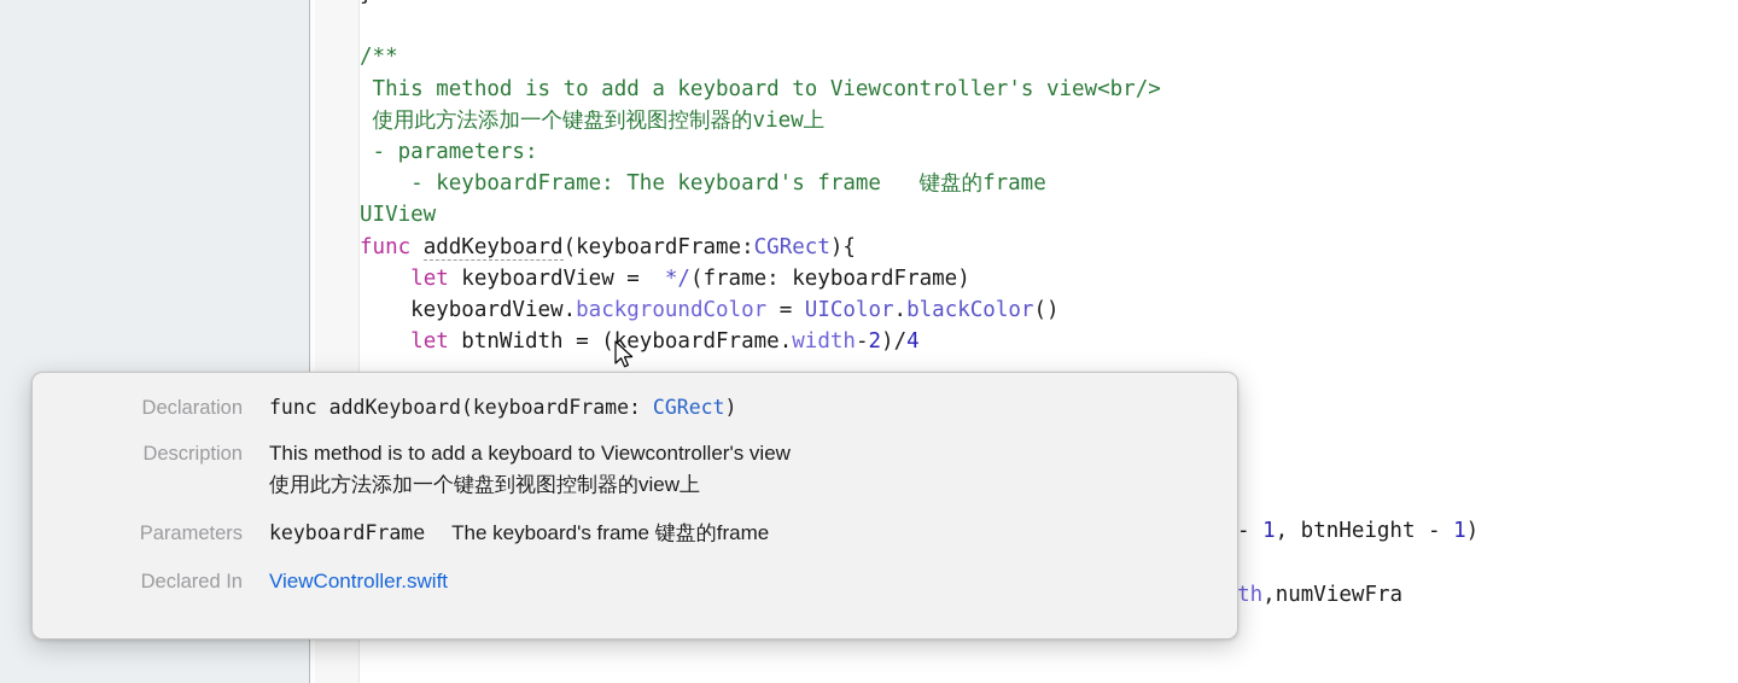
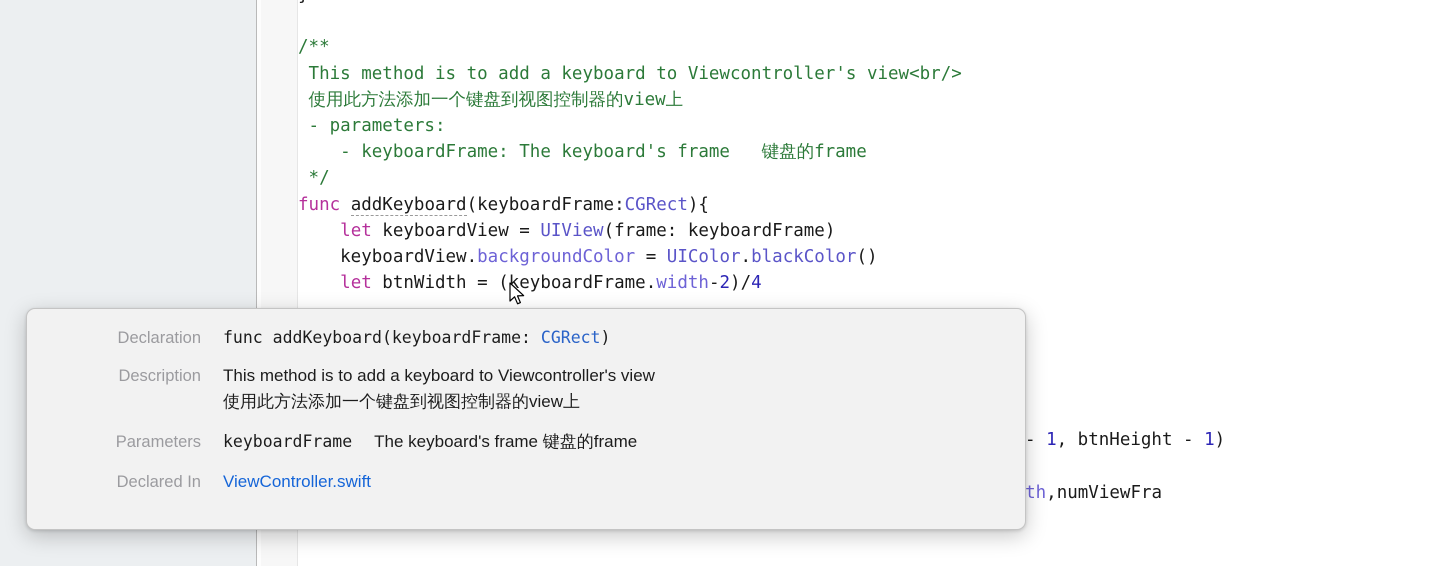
  /**
  This method is to add a keyboard to Viewcontroller's view<br/>
  使用此方法添加一个键盘到视图控制器的view上
  - parameters:
  - keyboardFrame: The keyboard's frame 键盘的frame
- UIView
+ */
  func addKeyboard(keyboardFrame:CGRect){
- let keyboardView = */(frame: keyboardFrame)
+ let keyboardView = UIView(frame: keyboardFrame)
  keyboardView.backgroundColor = UIColor.blackColor()
  let btnWidth = (keyboardFrame.width-2)/4
  Declaration
  func addKeyboard(keyboardFrame: CGRect)
  Description
  This method is to add a keyboard to Viewcontroller's view
  使用此方法添加一个键盘到视图控制器的view上
  Parameters
  keyboardFrame The keyboard's frame 键盘的frame
  Declared In
  ViewController.swift
